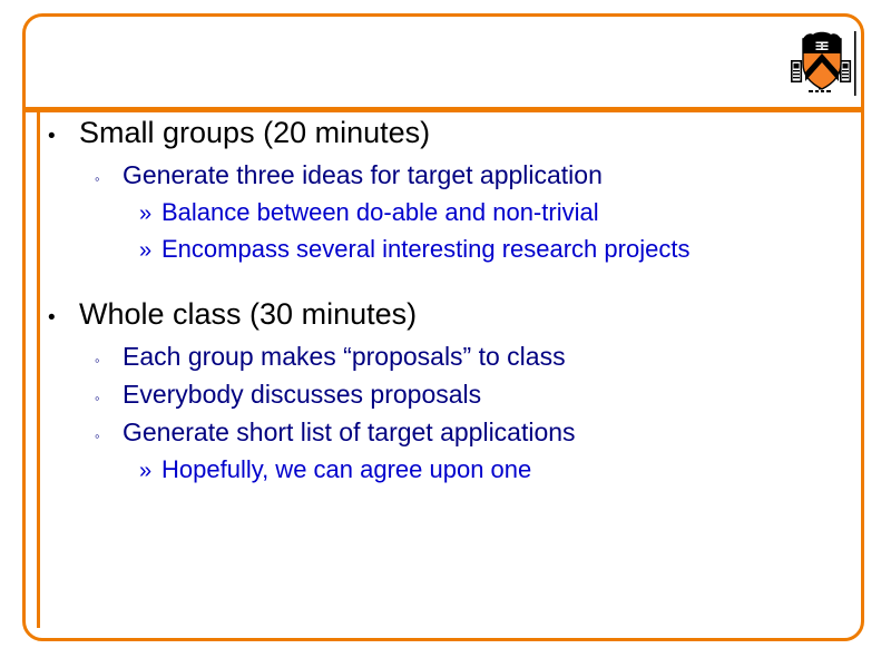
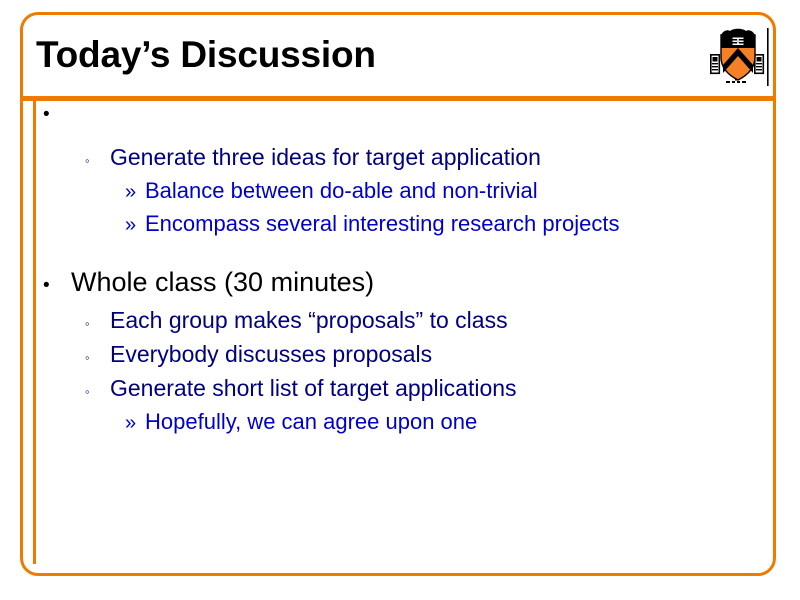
+ Today’s Discussion
  •
- Small groups (20 minutes)
  ◦
  Generate three ideas for target application
  »
  Balance between do-able and non-trivial
  »
  Encompass several interesting research projects
  •
  Whole class (30 minutes)
  ◦
  Each group makes “proposals” to class
  ◦
  Everybody discusses proposals
  ◦
  Generate short list of target applications
  »
  Hopefully, we can agree upon one
